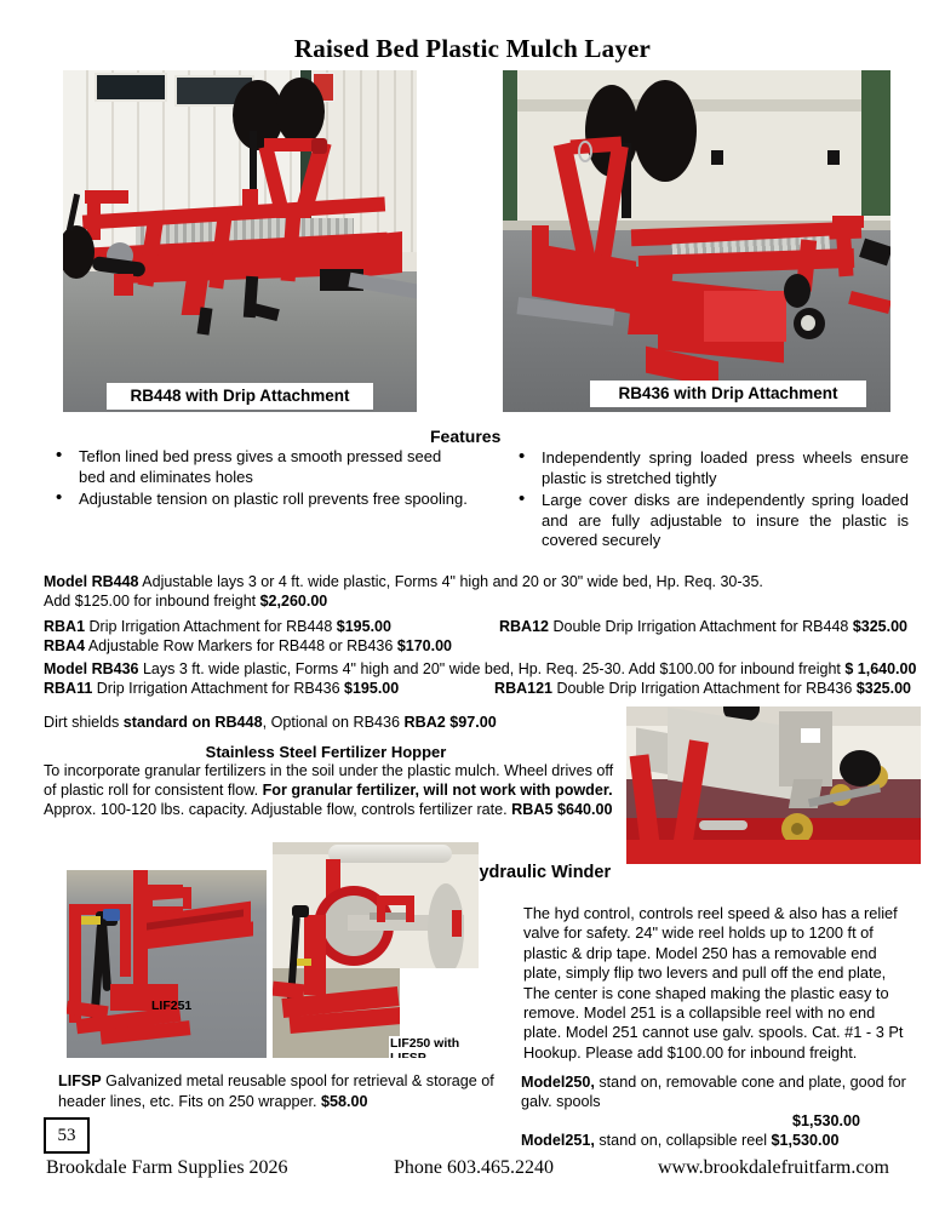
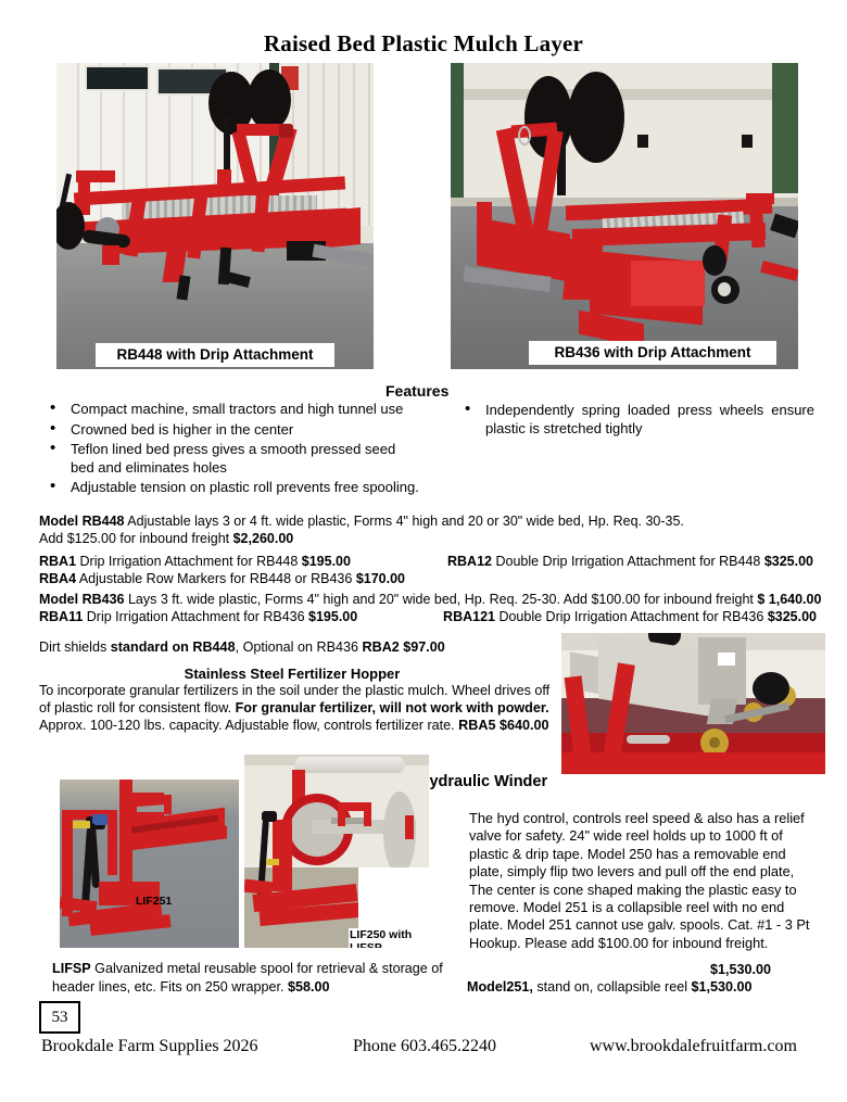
  Raised Bed Plastic Mulch Layer
  RB448 with Drip Attachment
  RB436 with Drip Attachment
  Features
+ Compact machine, small tractors and high tunnel use
+ Crowned bed is higher in the center
  Teflon lined bed press gives a smooth pressed seed bed and eliminates holes
  Adjustable tension on plastic roll prevents free spooling.
  Independently spring loaded press wheels ensure plastic is stretched tightly
- Large cover disks are independently spring loaded and are fully adjustable to insure the plastic is covered securely
  Model RB448 Adjustable lays 3 or 4 ft. wide plastic, Forms 4" high and 20 or 30" wide bed, Hp. Req. 30-35.
  Add $125.00 for inbound freight $2,260.00
  RBA1 Drip Irrigation Attachment for RB448 $195.00
  RBA12 Double Drip Irrigation Attachment for RB448 $325.00
  RBA4 Adjustable Row Markers for RB448 or RB436 $170.00
  Model RB436 Lays 3 ft. wide plastic, Forms 4" high and 20" wide bed, Hp. Req. 25-30. Add $100.00 for inbound freight $ 1,640.00
  RBA11 Drip Irrigation Attachment for RB436 $195.00
  RBA121 Double Drip Irrigation Attachment for RB436 $325.00
  Dirt shields standard on RB448, Optional on RB436 RBA2 $97.00
  Stainless Steel Fertilizer Hopper
  To incorporate granular fertilizers in the soil under the plastic mulch. Wheel drives off of plastic roll for consistent flow. For granular fertilizer, will not work with powder. Approx. 100-120 lbs. capacity. Adjustable flow, controls fertilizer rate. RBA5 $640.00
  ydraulic Winder
- The hyd control, controls reel speed & also has a relief valve for safety. 24" wide reel holds up to 1200 ft of plastic & drip tape. Model 250 has a removable end plate, simply flip two levers and pull off the end plate, The center is cone shaped making the plastic easy to remove. Model 251 is a collapsible reel with no end plate. Model 251 cannot use galv. spools. Cat. #1 - 3 Pt Hookup. Please add $100.00 for inbound freight.
+ The hyd control, controls reel speed & also has a relief valve for safety. 24" wide reel holds up to 1000 ft of plastic & drip tape. Model 250 has a removable end plate, simply flip two levers and pull off the end plate, The center is cone shaped making the plastic easy to remove. Model 251 is a collapsible reel with no end plate. Model 251 cannot use galv. spools. Cat. #1 - 3 Pt Hookup. Please add $100.00 for inbound freight.
- Model250, stand on, removable cone and plate, good for galv. spools
  $1,530.00
  Model251, stand on, collapsible reel $1,530.00
  LIF251
  LIFSP Galvanized metal reusable spool for retrieval & storage of header lines, etc. Fits on 250 wrapper. $58.00
  53
  Brookdale Farm Supplies 2026
  Phone 603.465.2240
  www.brookdalefruitfarm.com
